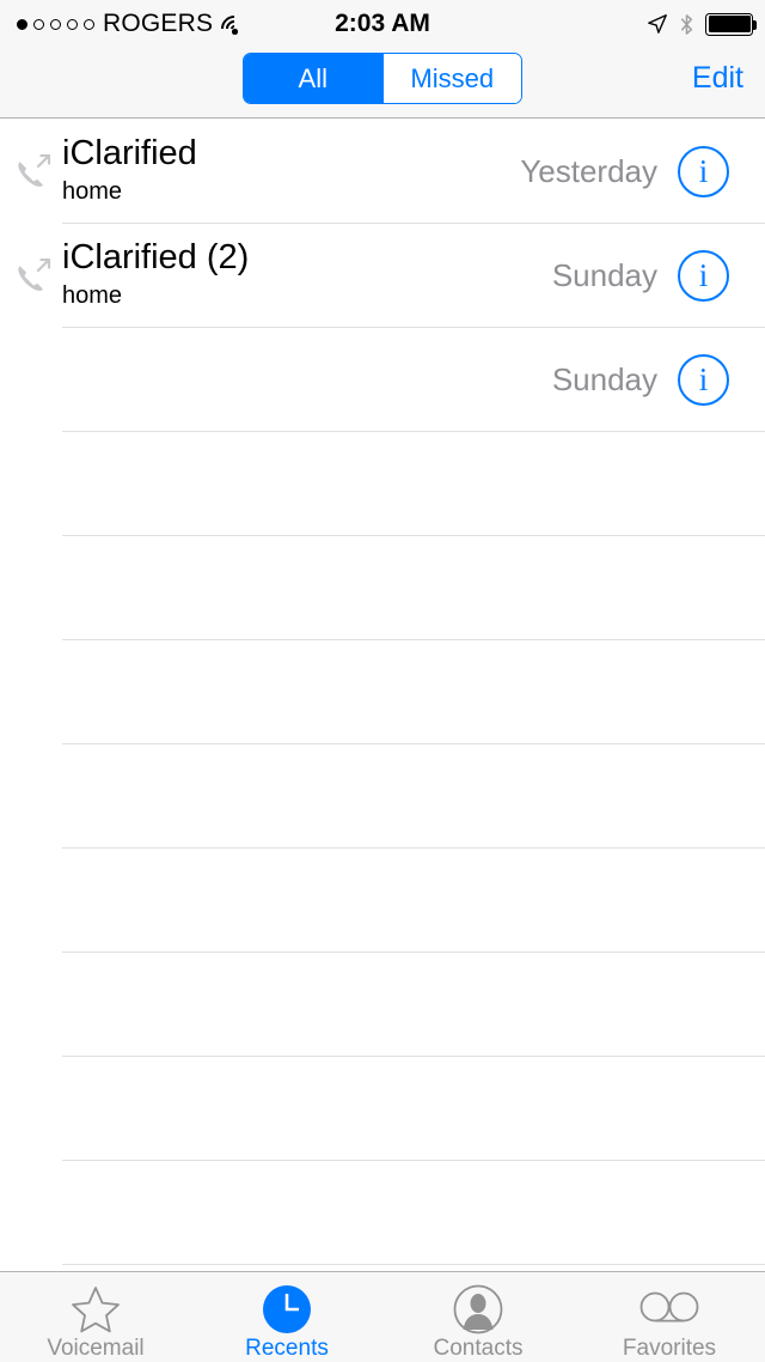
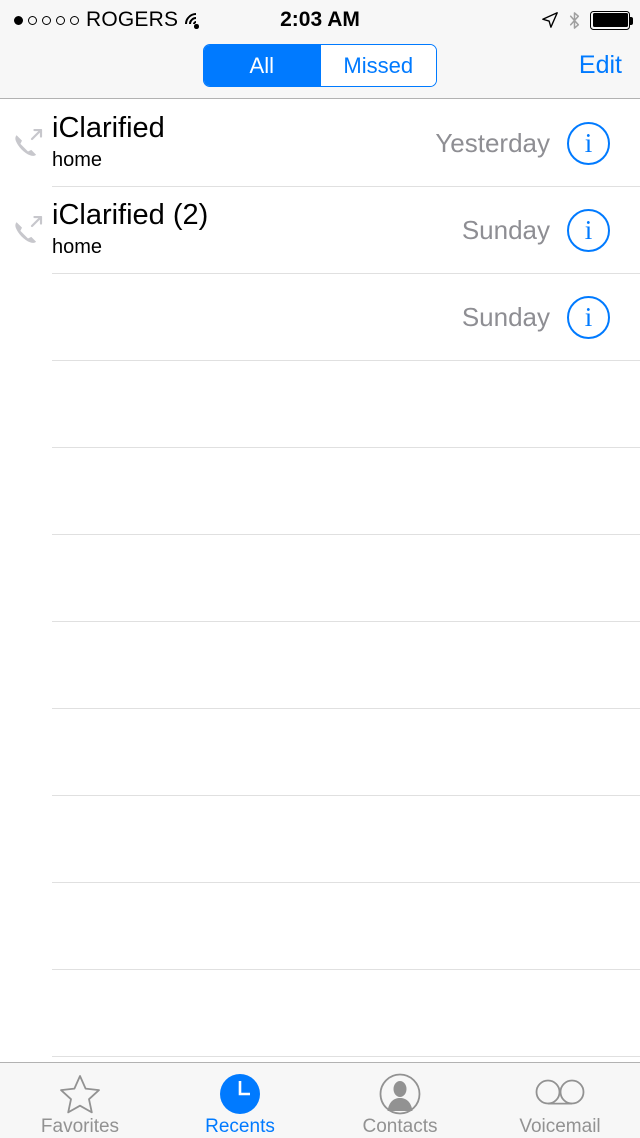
  ROGERS
  2:03 AM
  All
  Missed
  Edit
  iClarified
  home
  Yesterday
  i
  iClarified (2)
  home
  Sunday
  i
  Sunday
  i
- Voicemail
+ Favorites
  Recents
  Contacts
- Favorites
+ Voicemail
